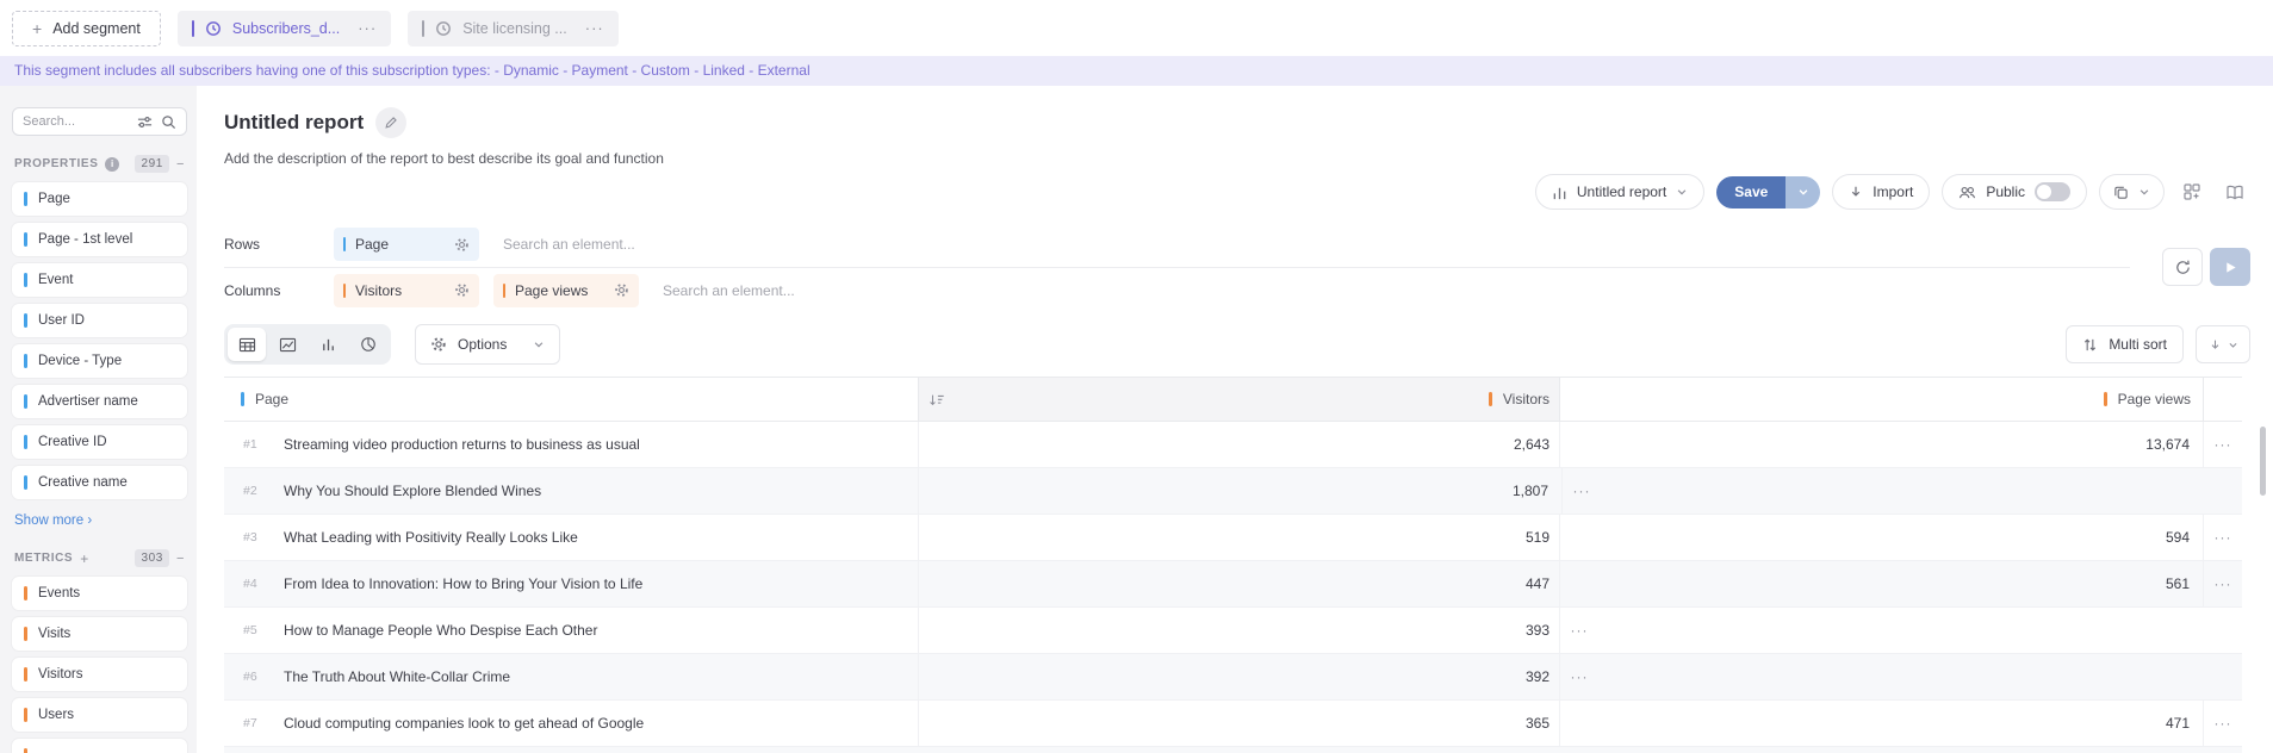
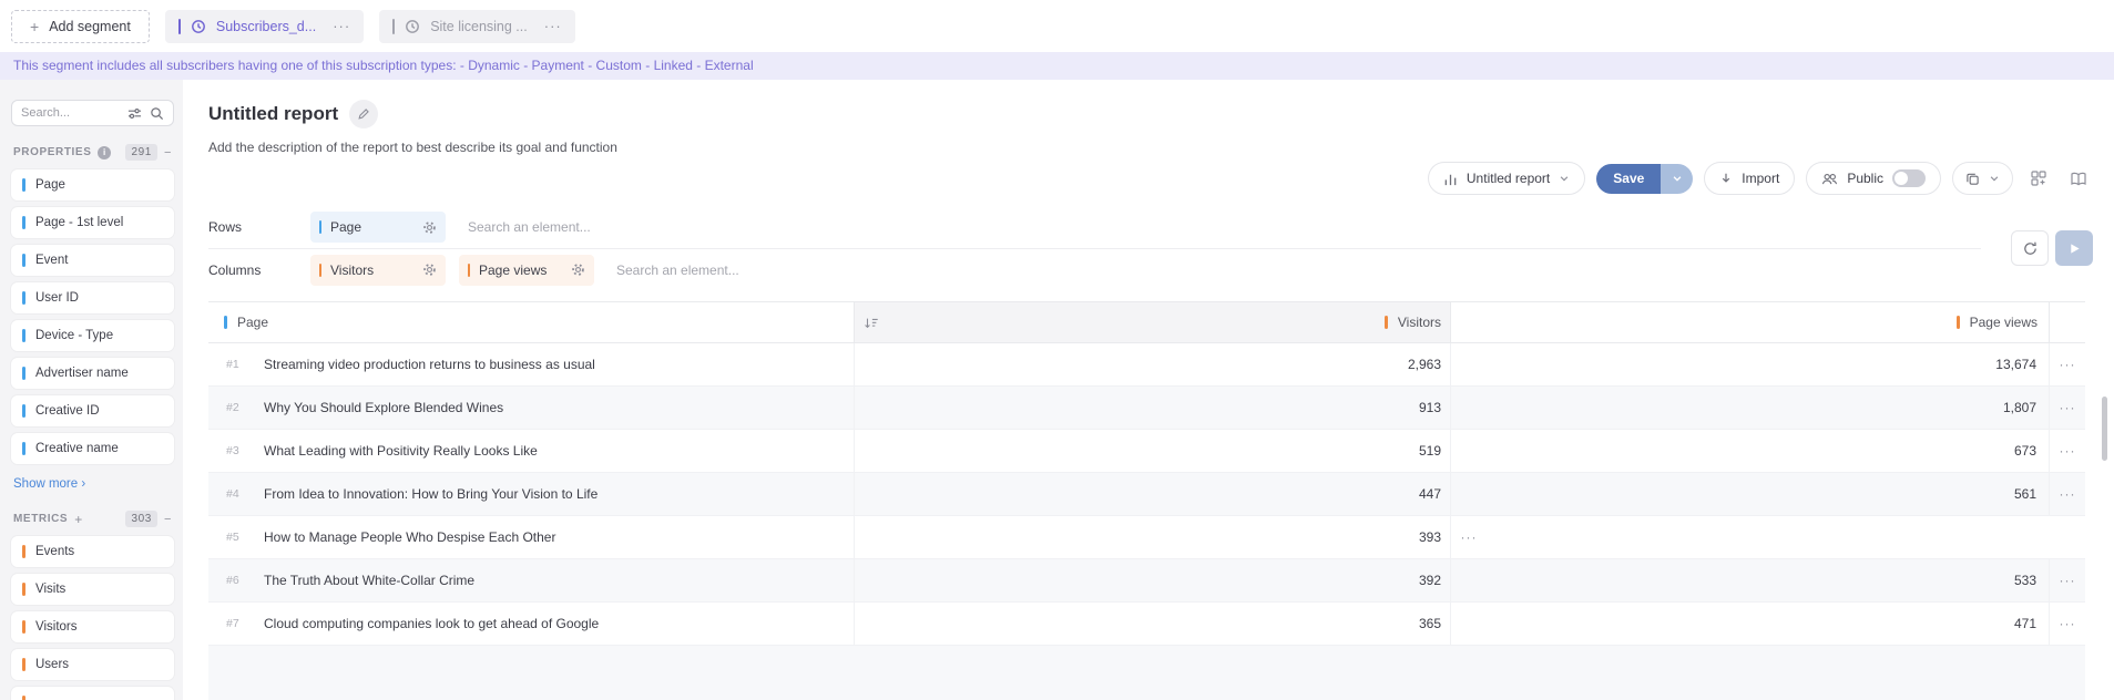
  +
  Add segment
  Subscribers_d...
  ···
  Site licensing ...
  ···
  This segment includes all subscribers having one of this subscription types: - Dynamic - Payment - Custom - Linked - External
  Search...
  PROPERTIES
  i
  291
  −
  Page
  Page - 1st level
  Event
  User ID
  Device - Type
  Advertiser name
  Creative ID
  Creative name
  Show more ›
  METRICS
  +
  303
  −
  Events
  Visits
  Visitors
  Users
  Untitled report
  Add the description of the report to best describe its goal and function
  Untitled report
  Save
  Import
  Public
  Rows
  Page
  Search an element...
  Columns
  Visitors
  Page views
  Search an element...
- Options
- Multi sort
  Page
  Visitors
  Page views
  #1
  Streaming video production returns to business as usual
- 2,643
+ 2,963
  13,674
  ···
  #2
  Why You Should Explore Blended Wines
+ 913
  1,807
  ···
  #3
  What Leading with Positivity Really Looks Like
  519
- 594
+ 673
  ···
  #4
  From Idea to Innovation: How to Bring Your Vision to Life
  447
  561
  ···
  #5
  How to Manage People Who Despise Each Other
  393
  ···
  #6
  The Truth About White-Collar Crime
  392
+ 533
  ···
  #7
  Cloud computing companies look to get ahead of Google
  365
  471
  ···
